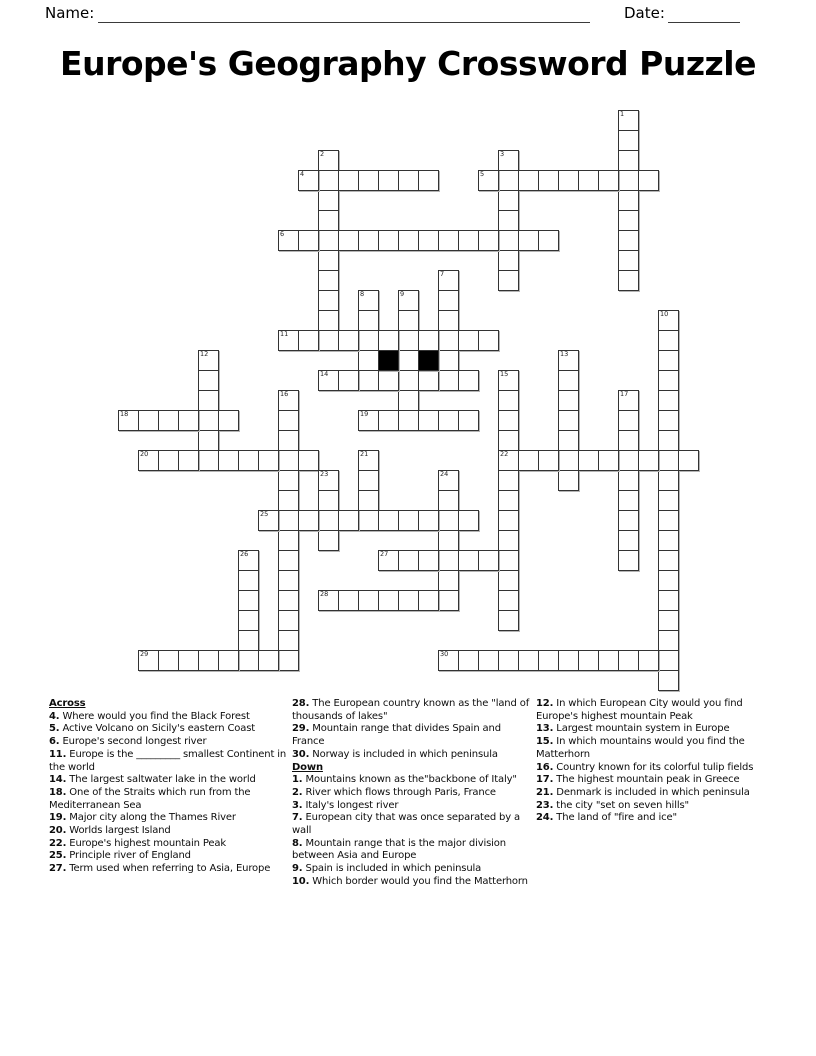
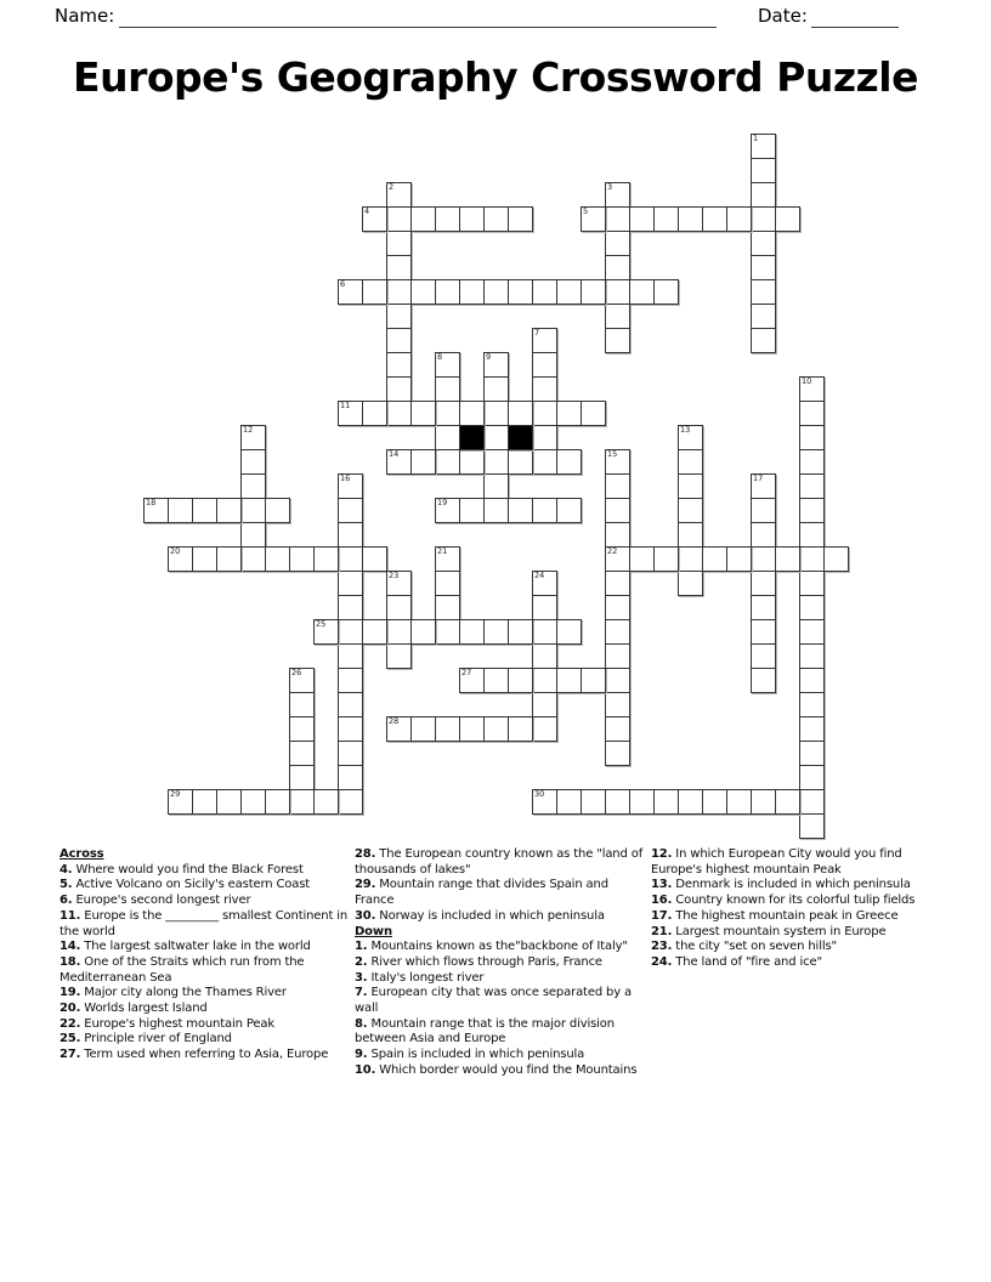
  Name:
  Date:
  Europe's Geography Crossword Puzzle
  1
  2
  3
  4
  5
  6
  7
  8
  9
  10
  11
  12
  13
  14
  15
  22
  16
  17
  18
  19
  20
  21
  23
  24
  25
  26
  27
  28
  29
  30
  Across
  4. Where would you find the Black Forest
  5. Active Volcano on Sicily's eastern Coast
  6. Europe's second longest river
  11. Europe is the _________ smallest Continent in the world
  14. The largest saltwater lake in the world
  18. One of the Straits which run from the Mediterranean Sea
  19. Major city along the Thames River
  20. Worlds largest Island
  22. Europe's highest mountain Peak
  25. Principle river of England
  27. Term used when referring to Asia, Europe
  28. The European country known as the "land of thousands of lakes"
  29. Mountain range that divides Spain and France
  30. Norway is included in which peninsula
  Down
  1. Mountains known as the"backbone of Italy"
  2. River which flows through Paris, France
  3. Italy's longest river
  7. European city that was once separated by a wall
  8. Mountain range that is the major division between Asia and Europe
  9. Spain is included in which peninsula
- 10. Which border would you find the Matterhorn
+ 10. Which border would you find the Mountains
  12. In which European City would you find Europe's highest mountain Peak
- 13. Largest mountain system in Europe
+ 13. Denmark is included in which peninsula
- 15. In which mountains would you find the Matterhorn
  16. Country known for its colorful tulip fields
  17. The highest mountain peak in Greece
- 21. Denmark is included in which peninsula
+ 21. Largest mountain system in Europe
  23. the city "set on seven hills"
  24. The land of "fire and ice"
